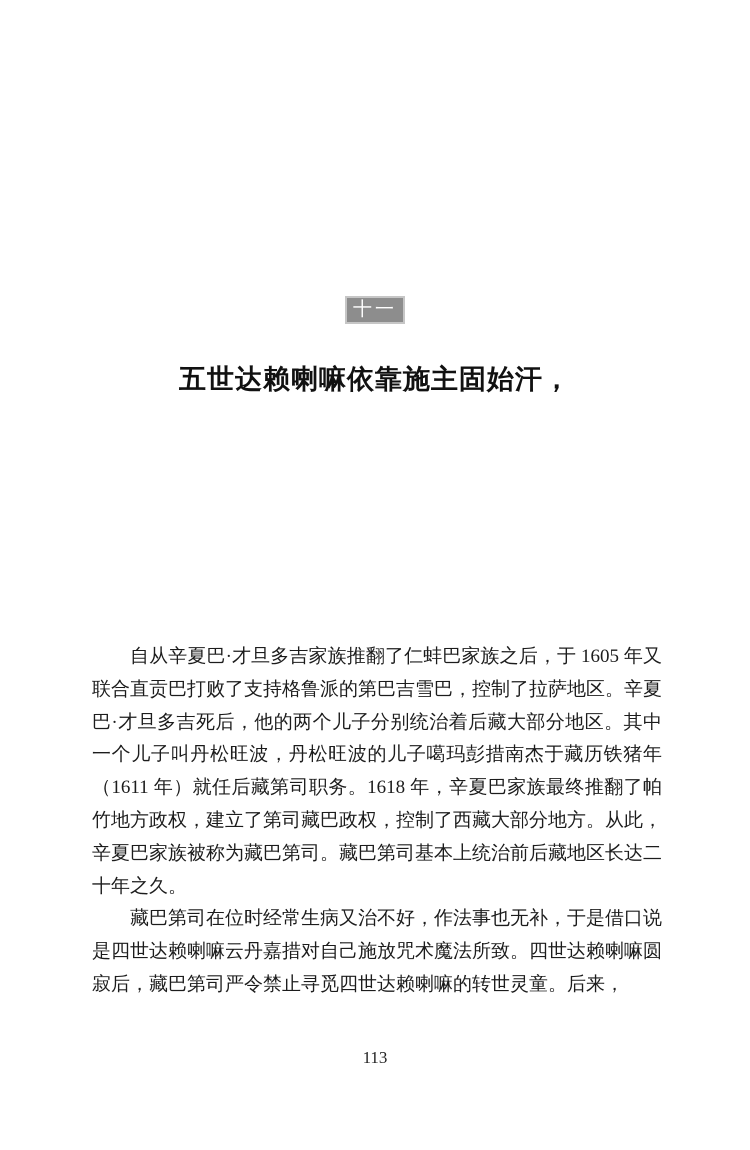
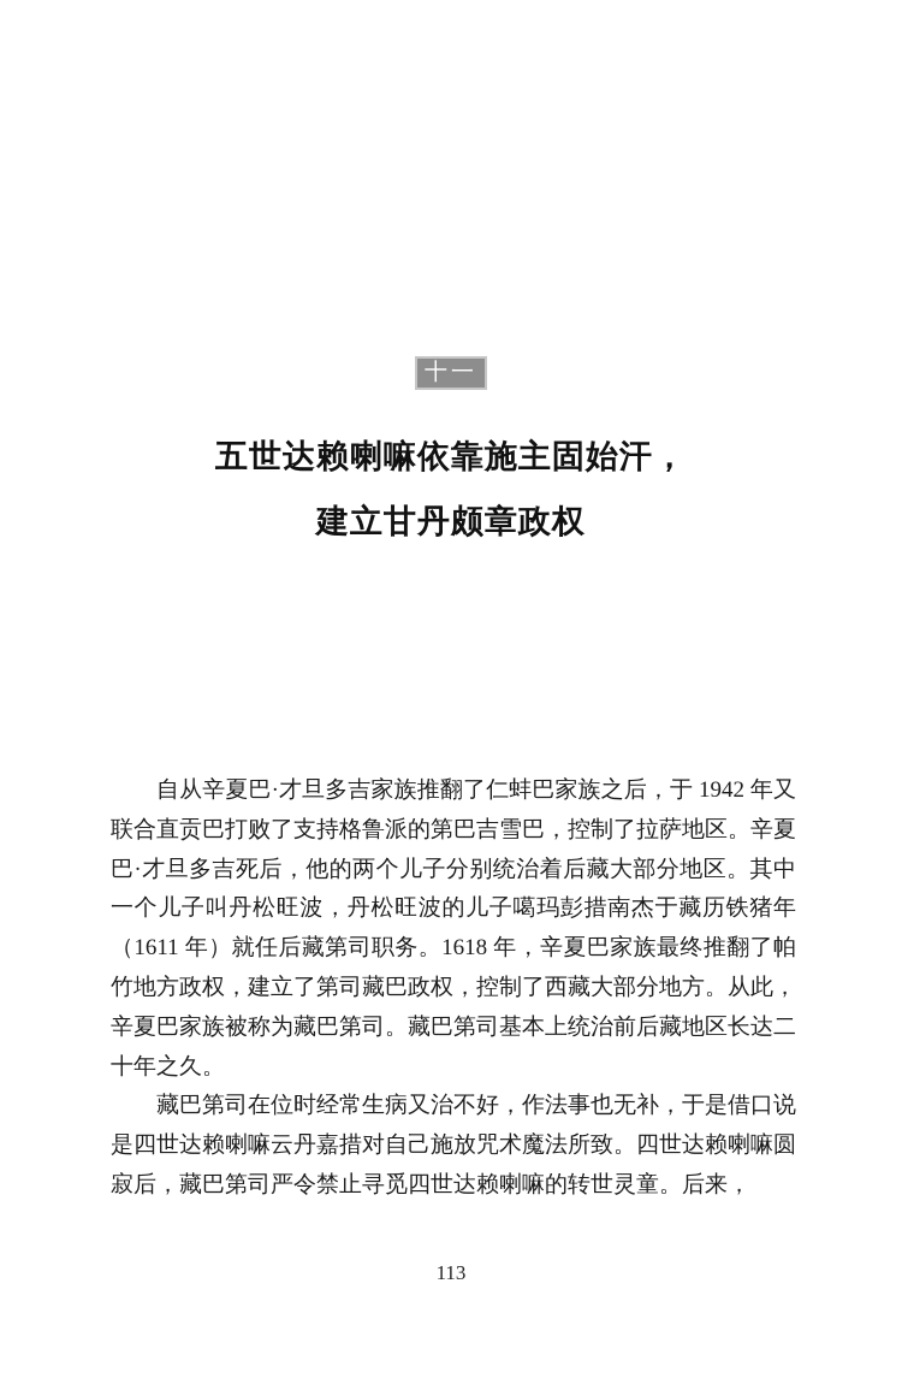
  十一
  五世达赖喇嘛依靠施主固始汗，
+ 建立甘丹颇章政权
- 自从辛夏巴·才旦多吉家族推翻了仁蚌巴家族之后，于 1605 年又联合直贡巴打败了支持格鲁派的第巴吉雪巴，控制了拉萨地区。辛夏巴·才旦多吉死后，他的两个儿子分别统治着后藏大部分地区。其中一个儿子叫丹松旺波，丹松旺波的儿子噶玛彭措南杰于藏历铁猪年（1611 年）就任后藏第司职务。1618 年，辛夏巴家族最终推翻了帕竹地方政权，建立了第司藏巴政权，控制了西藏大部分地方。从此，辛夏巴家族被称为藏巴第司。藏巴第司基本上统治前后藏地区长达二十年之久。
+ 自从辛夏巴·才旦多吉家族推翻了仁蚌巴家族之后，于 1942 年又联合直贡巴打败了支持格鲁派的第巴吉雪巴，控制了拉萨地区。辛夏巴·才旦多吉死后，他的两个儿子分别统治着后藏大部分地区。其中一个儿子叫丹松旺波，丹松旺波的儿子噶玛彭措南杰于藏历铁猪年（1611 年）就任后藏第司职务。1618 年，辛夏巴家族最终推翻了帕竹地方政权，建立了第司藏巴政权，控制了西藏大部分地方。从此，辛夏巴家族被称为藏巴第司。藏巴第司基本上统治前后藏地区长达二十年之久。
  藏巴第司在位时经常生病又治不好，作法事也无补，于是借口说是四世达赖喇嘛云丹嘉措对自己施放咒术魔法所致。四世达赖喇嘛圆寂后，藏巴第司严令禁止寻觅四世达赖喇嘛的转世灵童。后来，
  113
